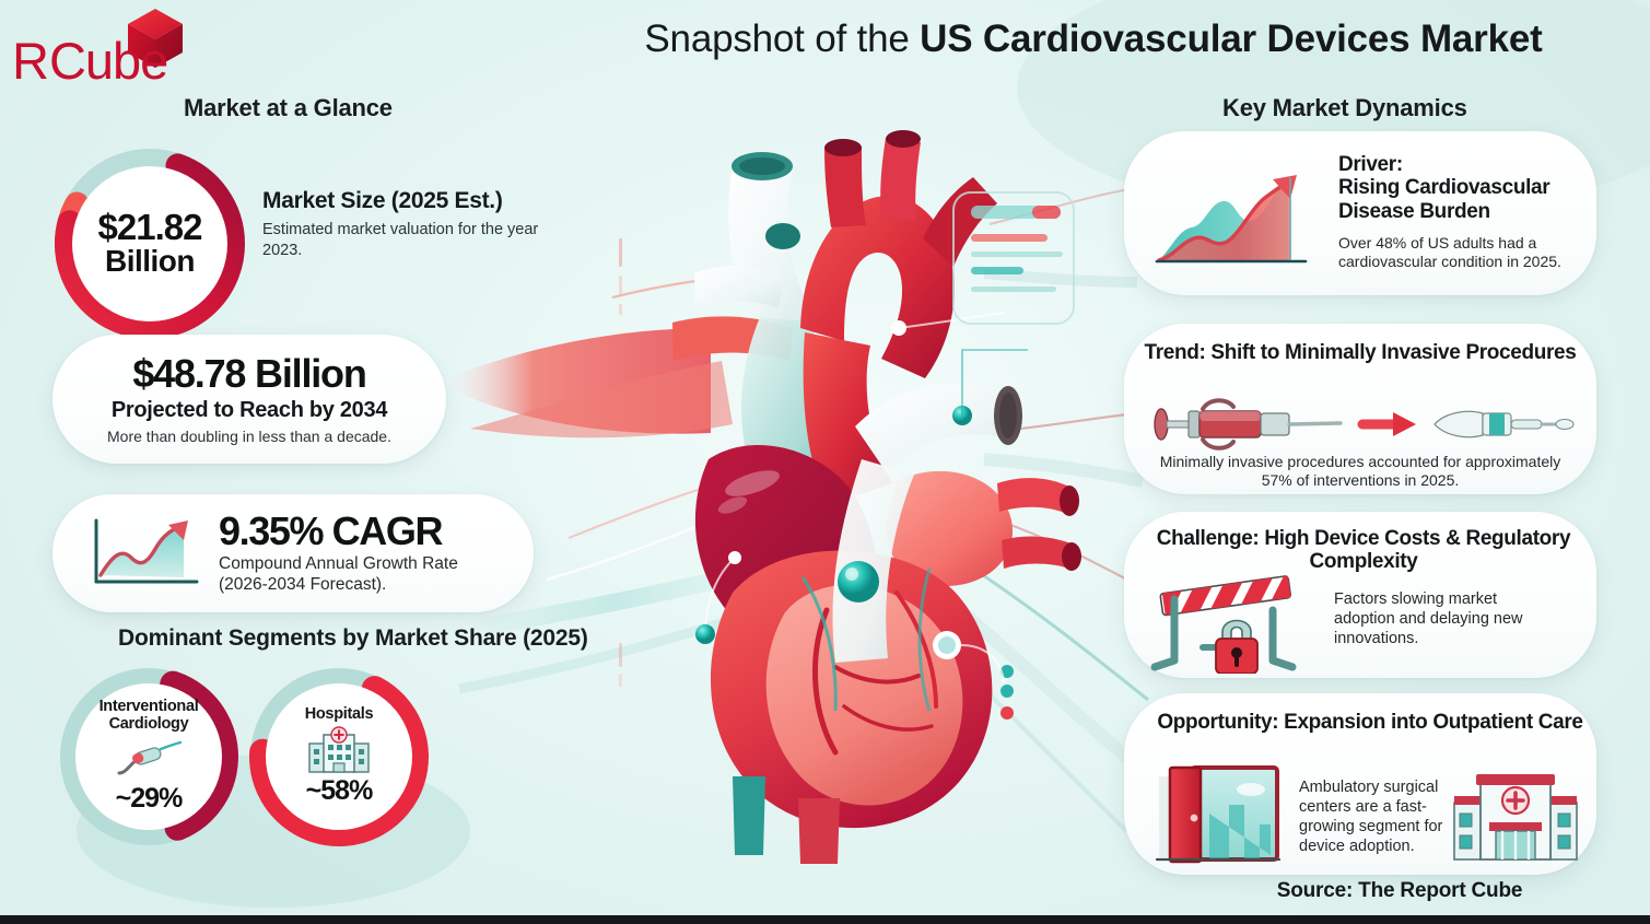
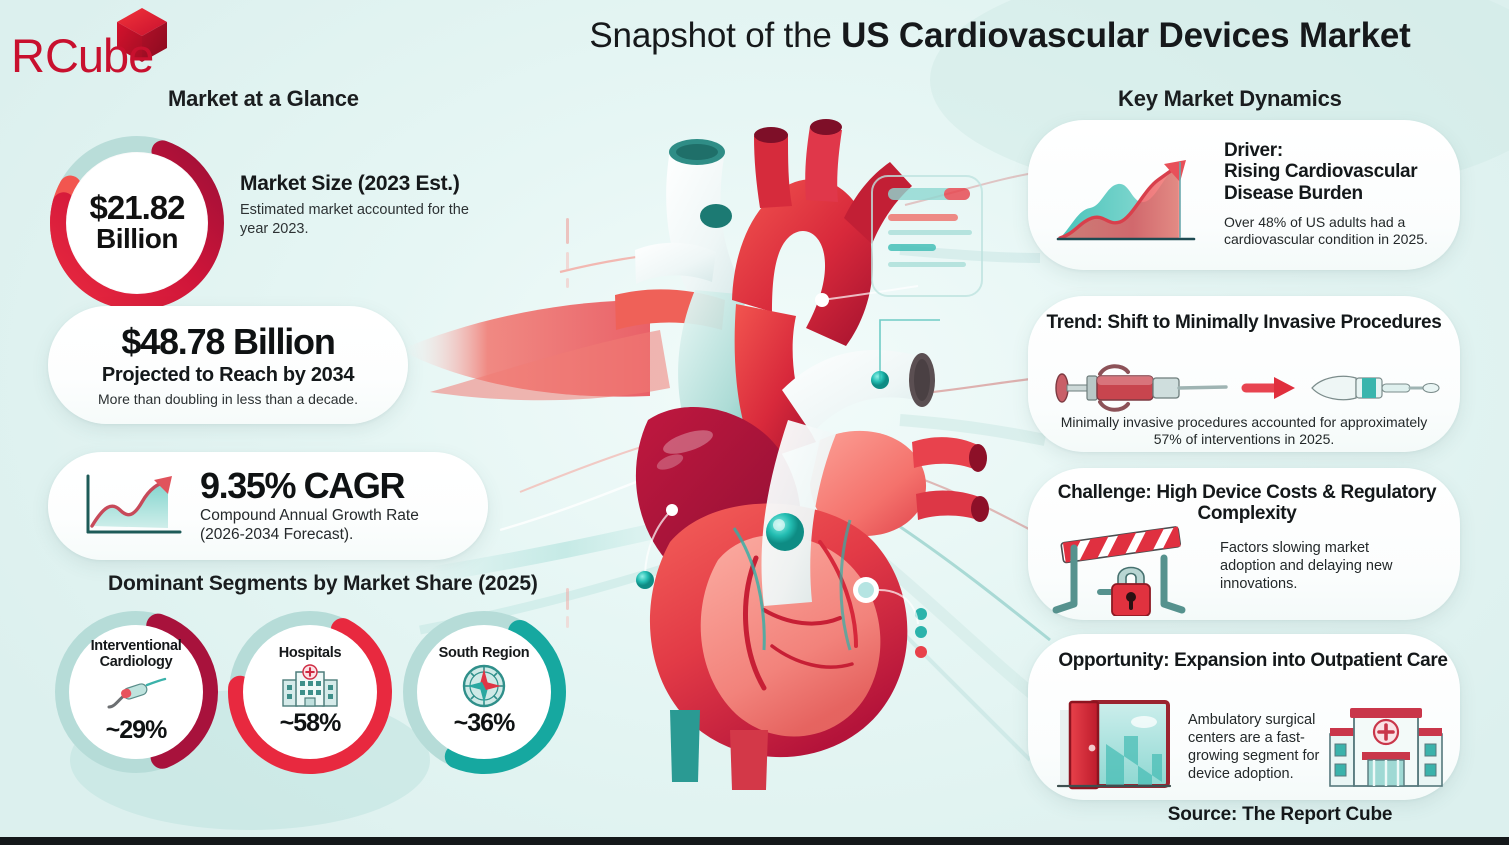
  Snapshot of the US Cardiovascular Devices Market
  Market at a Glance
  Key Market Dynamics
  Dominant Segments by Market Share (2025)
  $21.82
  Billion
- Market Size (2025 Est.)
+ Market Size (2023 Est.)
- Estimated market valuation for the year 2023.
+ Estimated market accounted for the year 2023.
  $48.78 Billion
  Projected to Reach by 2034
  More than doubling in less than a decade.
  9.35% CAGR
  Compound Annual Growth Rate
  (2026-2034 Forecast).
  Interventional
  Cardiology
  ~29%
  Hospitals
  ~58%
+ South Region
+ ~36%
  Driver:
  Rising Cardiovascular
  Disease Burden
  Over 48% of US adults had a cardiovascular condition in 2025.
  Trend: Shift to Minimally Invasive Procedures
  Minimally invasive procedures accounted for approximately 57% of interventions in 2025.
  Challenge: High Device Costs & Regulatory Complexity
  Factors slowing market adoption and delaying new innovations.
  Opportunity: Expansion into Outpatient Care
  Ambulatory surgical centers are a fast-growing segment for device adoption.
  Source: The Report Cube
